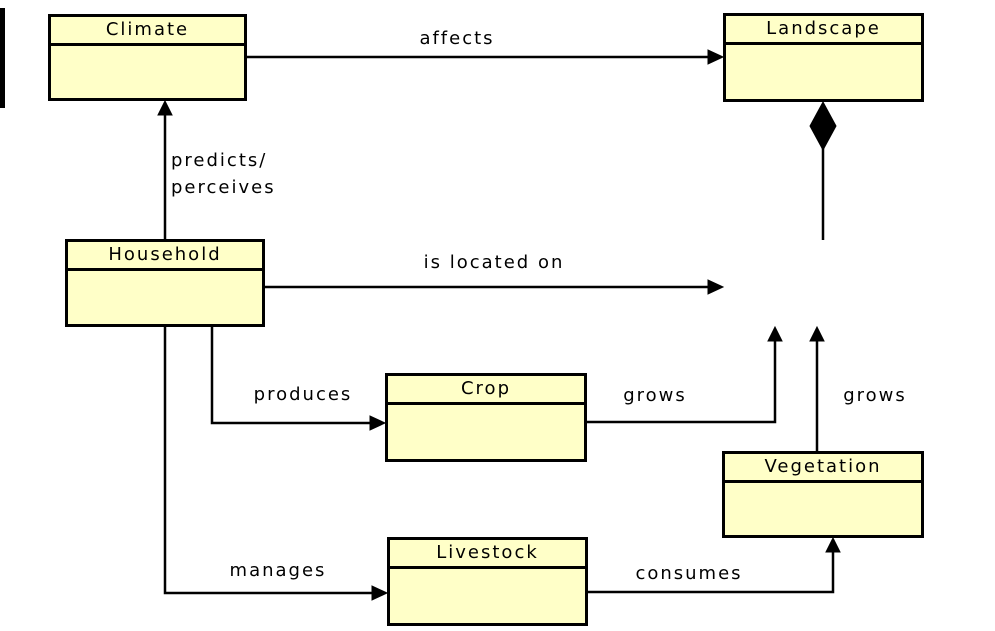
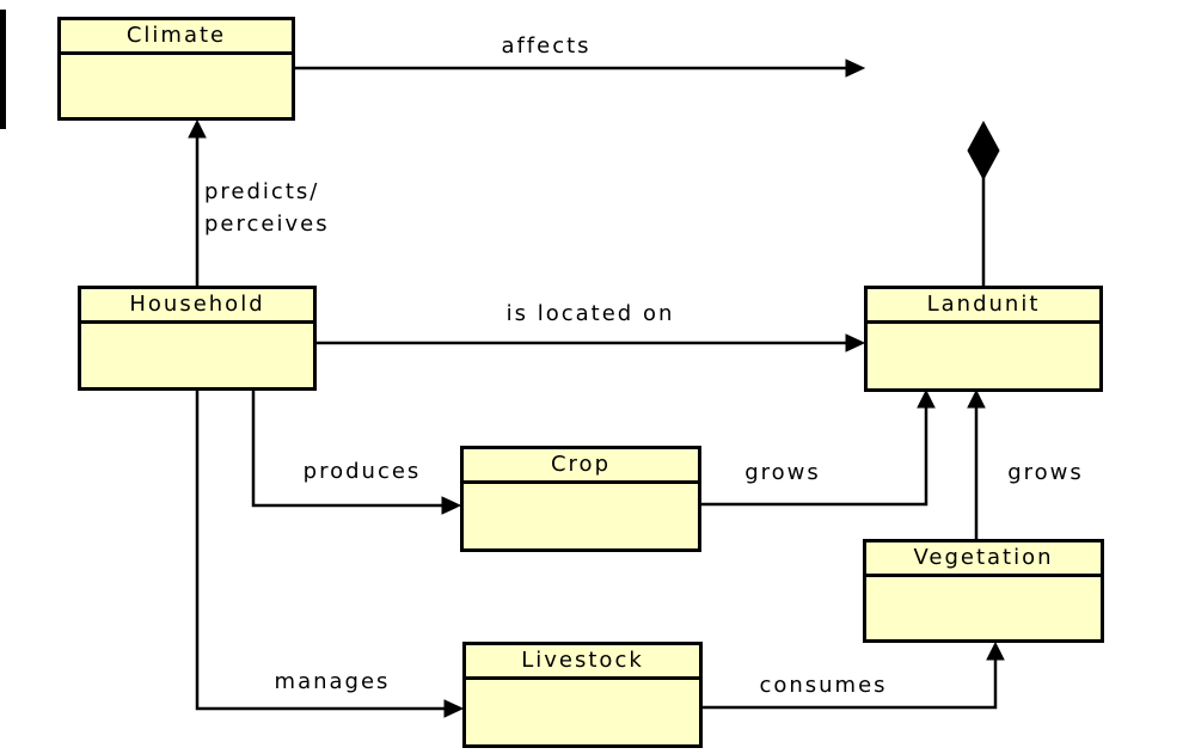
  Climate
- Landscape
  Household
+ Landunit
  Crop
  Vegetation
  Livestock
  affects
  predicts/
  perceives
  is located on
  produces
  grows
  grows
  manages
  consumes
